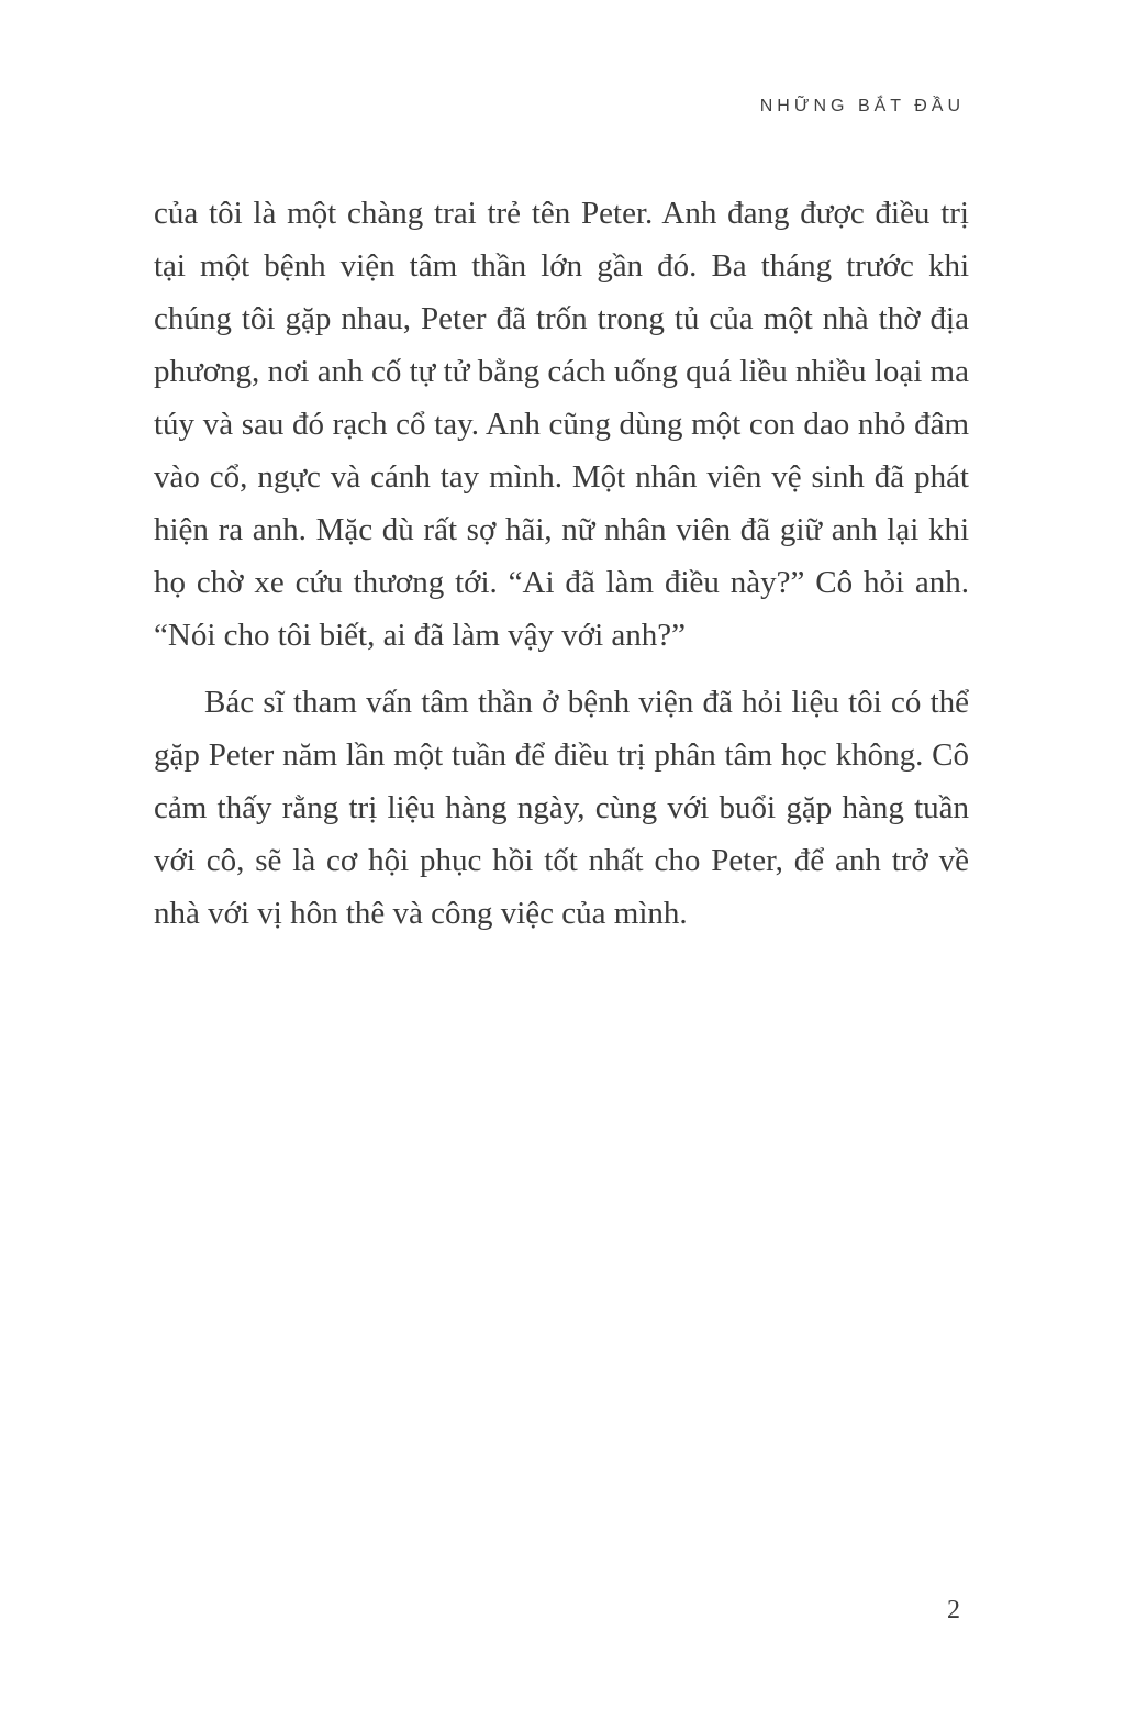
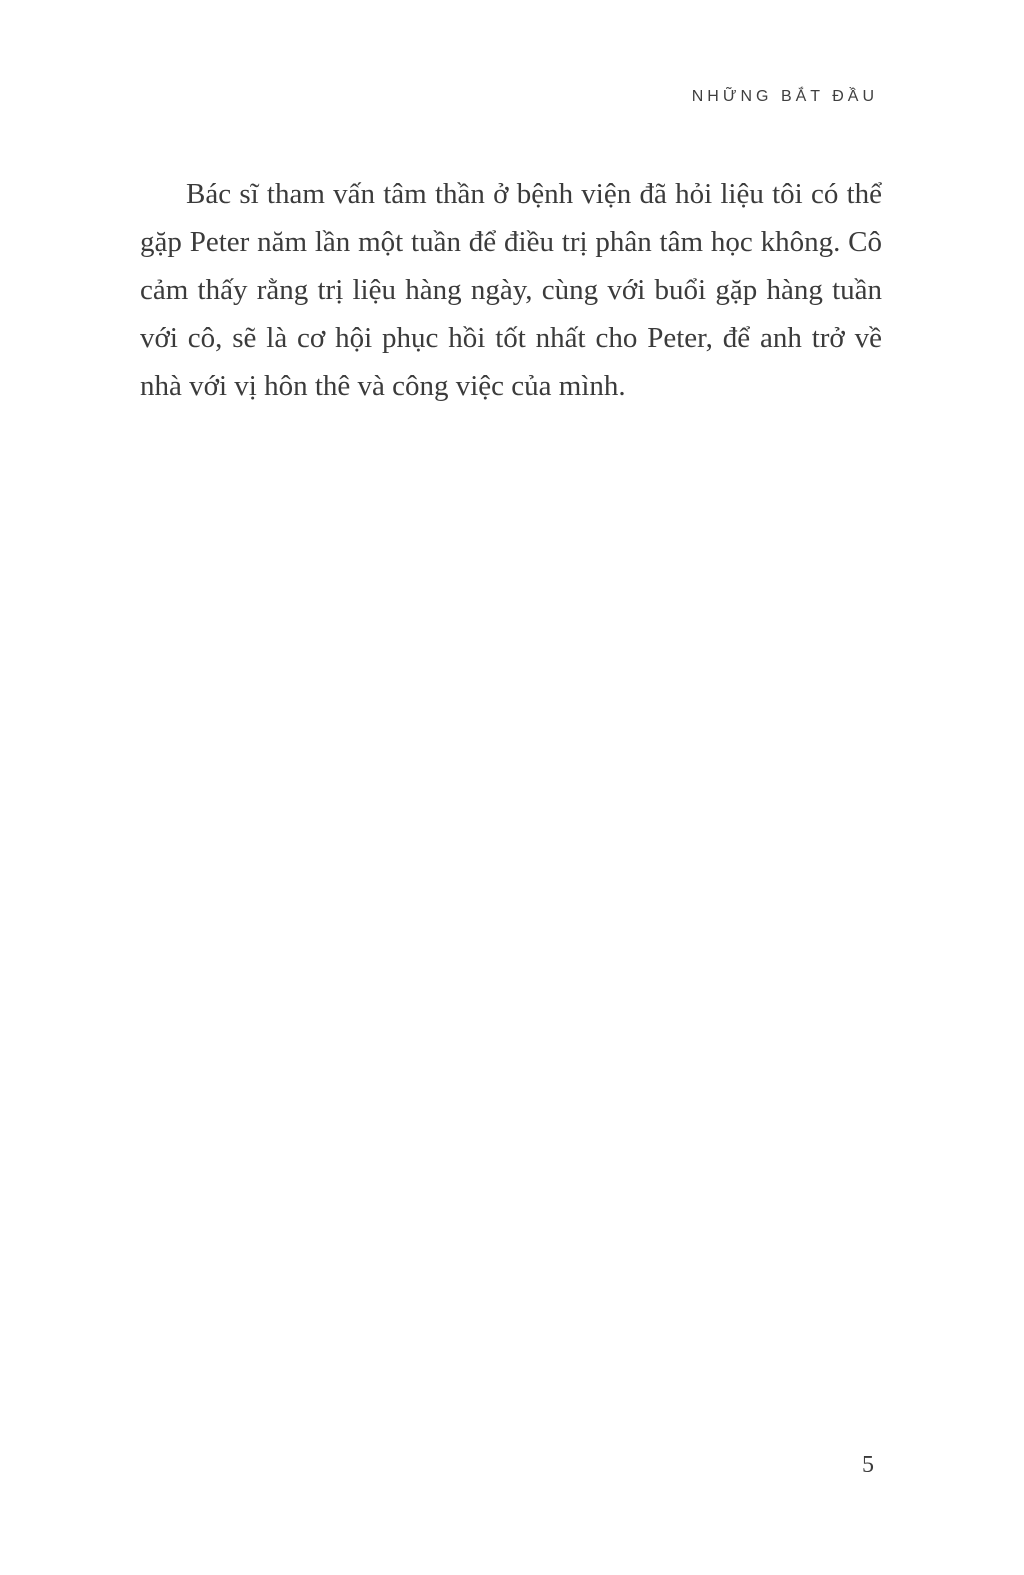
  NHỮNG BẮT ĐẦU
- của tôi là một chàng trai trẻ tên Peter. Anh đang được điều trị tại một bệnh viện tâm thần lớn gần đó. Ba tháng trước khi chúng tôi gặp nhau, Peter đã trốn trong tủ của một nhà thờ địa phương, nơi anh cố tự tử bằng cách uống quá liều nhiều loại ma túy và sau đó rạch cổ tay. Anh cũng dùng một con dao nhỏ đâm vào cổ, ngực và cánh tay mình. Một nhân viên vệ sinh đã phát hiện ra anh. Mặc dù rất sợ hãi, nữ nhân viên đã giữ anh lại khi họ chờ xe cứu thương tới. “Ai đã làm điều này?” Cô hỏi anh. “Nói cho tôi biết, ai đã làm vậy với anh?”
  Bác sĩ tham vấn tâm thần ở bệnh viện đã hỏi liệu tôi có thể gặp Peter năm lần một tuần để điều trị phân tâm học không. Cô cảm thấy rằng trị liệu hàng ngày, cùng với buổi gặp hàng tuần với cô, sẽ là cơ hội phục hồi tốt nhất cho Peter, để anh trở về nhà với vị hôn thê và công việc của mình.
- 2
+ 5
